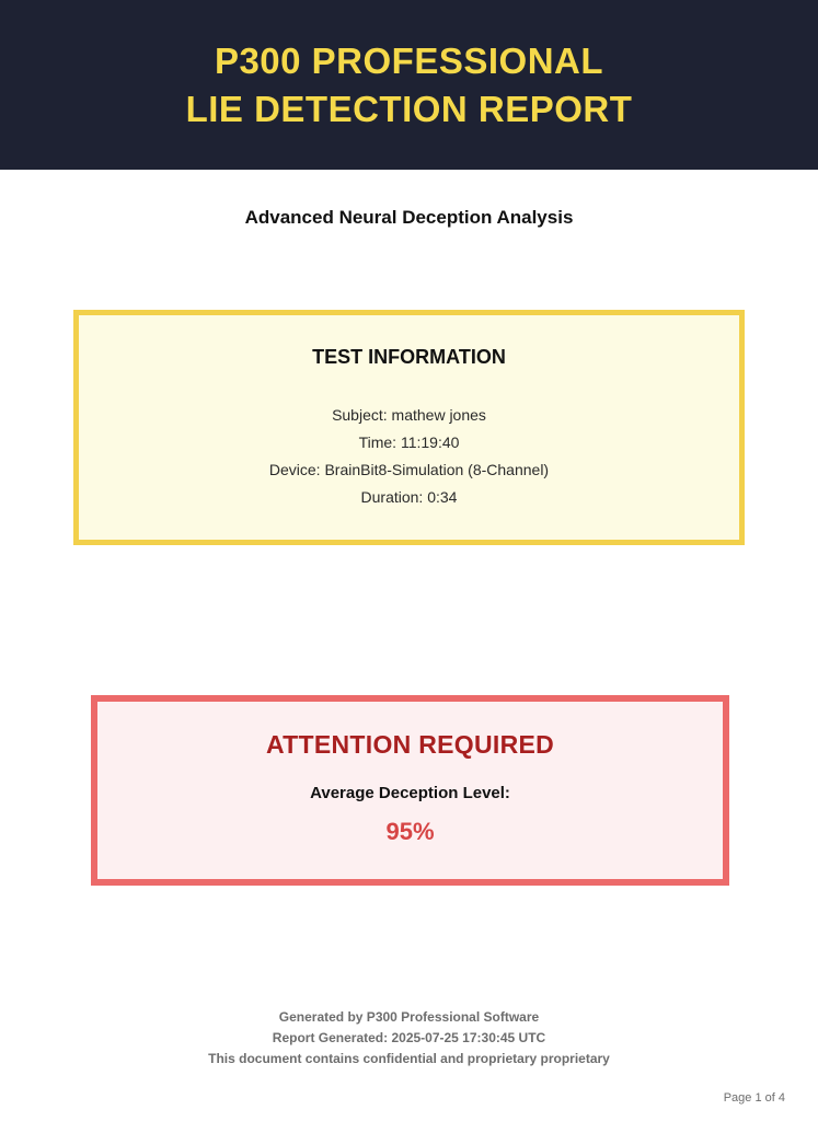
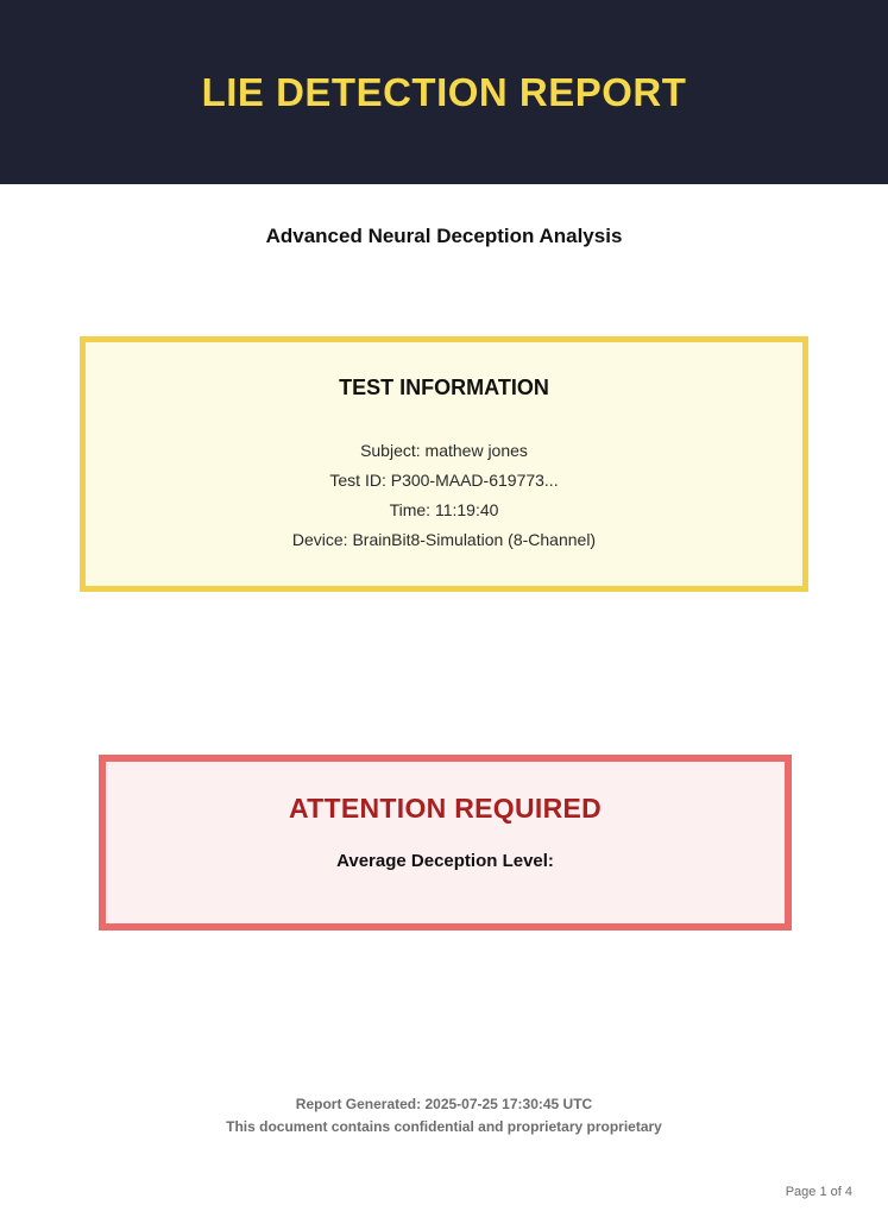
- P300 PROFESSIONAL
  LIE DETECTION REPORT
  Advanced Neural Deception Analysis
  TEST INFORMATION
  Subject: mathew jones
+ Test ID: P300-MAAD-619773...
  Time: 11:19:40
  Device: BrainBit8-Simulation (8-Channel)
- Duration: 0:34
  ATTENTION REQUIRED
  Average Deception Level:
- 95%
- Generated by P300 Professional Software
  Report Generated: 2025-07-25 17:30:45 UTC
  This document contains confidential and proprietary proprietary
  Page 1 of 4
